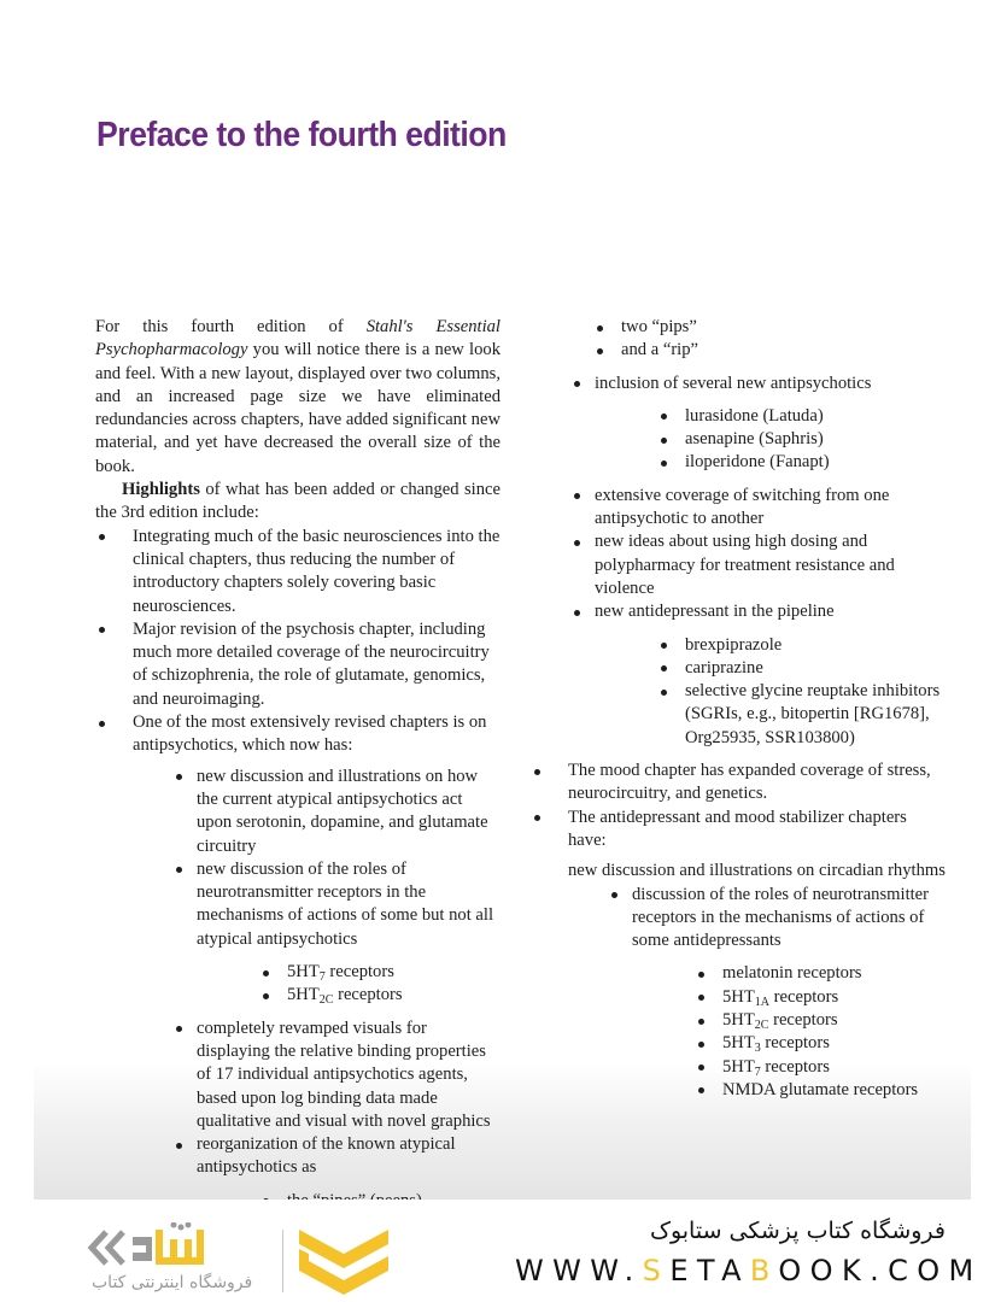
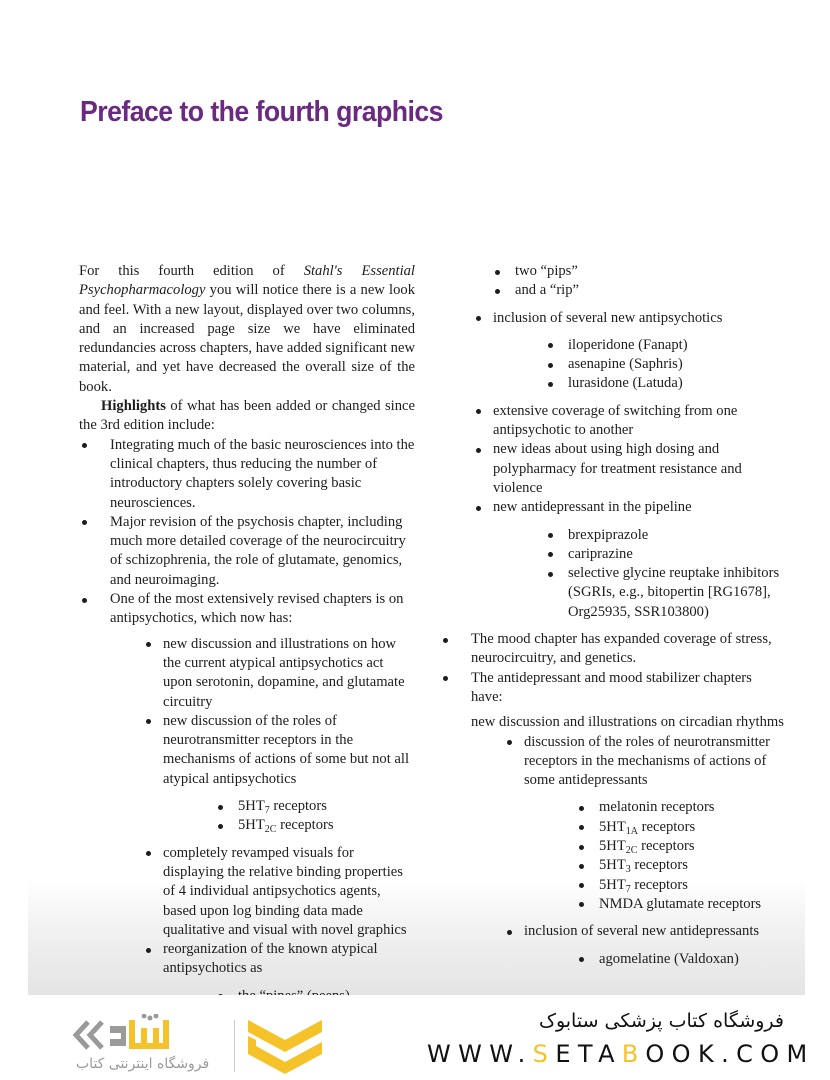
- Preface to the fourth edition
+ Preface to the fourth graphics
  For this fourth edition of Stahl's Essential Psychopharmacology you will notice there is a new look and feel. With a new layout, displayed over two columns, and an increased page size we have eliminated redundancies across chapters, have added significant new material, and yet have decreased the overall size of the book.
  Highlights of what has been added or changed since the 3rd edition include:
  Integrating much of the basic neurosciences into the clinical chapters, thus reducing the number of introductory chapters solely covering basic neurosciences.
  Major revision of the psychosis chapter, including much more detailed coverage of the neurocircuitry of schizophrenia, the role of glutamate, genomics, and neuroimaging.
  One of the most extensively revised chapters is on antipsychotics, which now has:
  new discussion and illustrations on how the current atypical antipsychotics act upon serotonin, dopamine, and glutamate circuitry
  new discussion of the roles of neurotransmitter receptors in the mechanisms of actions of some but not all atypical antipsychotics
  5HT7 receptors
  5HT2C receptors
- completely revamped visuals for displaying the relative binding properties of 17 individual antipsychotics agents, based upon log binding data made qualitative and visual with novel graphics
+ completely revamped visuals for displaying the relative binding properties of 4 individual antipsychotics agents, based upon log binding data made qualitative and visual with novel graphics
  reorganization of the known atypical antipsychotics as
  two “pips”
  and a “rip”
  inclusion of several new antipsychotics
- lurasidone (Latuda)
+ iloperidone (Fanapt)
  asenapine (Saphris)
- iloperidone (Fanapt)
+ lurasidone (Latuda)
  extensive coverage of switching from one antipsychotic to another
  new ideas about using high dosing and polypharmacy for treatment resistance and violence
  new antidepressant in the pipeline
  brexpiprazole
  cariprazine
  selective glycine reuptake inhibitors (SGRIs, e.g., bitopertin [RG1678], Org25935, SSR103800)
  The mood chapter has expanded coverage of stress, neurocircuitry, and genetics.
  The antidepressant and mood stabilizer chapters have:
  new discussion and illustrations on circadian rhythms
  discussion of the roles of neurotransmitter receptors in the mechanisms of actions of some antidepressants
  melatonin receptors
  5HT1A receptors
  5HT2C receptors
  5HT3 receptors
  5HT7 receptors
  NMDA glutamate receptors
+ inclusion of several new antidepressants
+ agomelatine (Valdoxan)
  فروشگاه اینترنتی کتاب
  فروشگاه کتاب پزشکی ستابوک
  WWW.SETABOOK.COM
